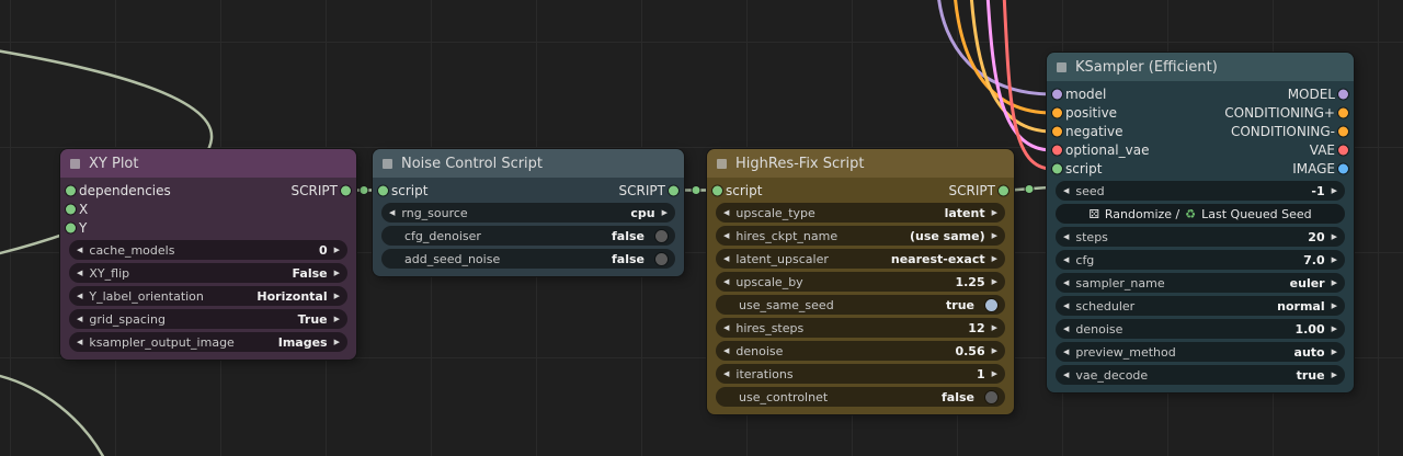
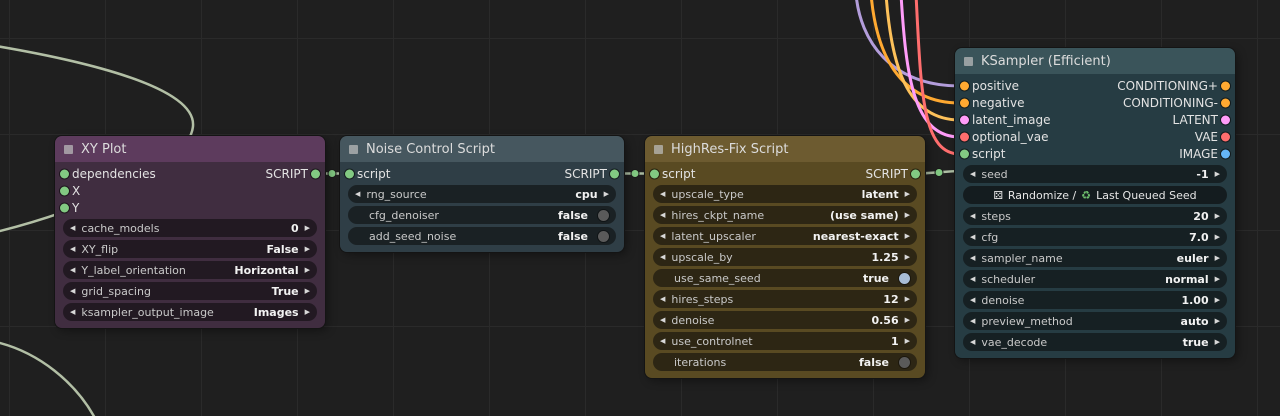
  XY Plot
  dependencies
  SCRIPT
  X
  Y
  ◀
  cache_models
  0
  ▶
  ◀
  XY_flip
  False
  ▶
  ◀
  Y_label_orientation
  Horizontal
  ▶
  ◀
  grid_spacing
  True
  ▶
  ◀
  ksampler_output_image
  Images
  ▶
  Noise Control Script
  script
  SCRIPT
  ◀
  rng_source
  cpu
  ▶
  cfg_denoiser
  false
  add_seed_noise
  false
  HighRes-Fix Script
  script
  SCRIPT
  ◀
  upscale_type
  latent
  ▶
  ◀
  hires_ckpt_name
  (use same)
  ▶
  ◀
  latent_upscaler
  nearest-exact
  ▶
  ◀
  upscale_by
  1.25
  ▶
  use_same_seed
  true
  ◀
  hires_steps
  12
  ▶
  ◀
  denoise
  0.56
  ▶
  ◀
- iterations
+ use_controlnet
  1
  ▶
- use_controlnet
+ iterations
  false
  KSampler (Efficient)
- model
- MODEL
  positive
  CONDITIONING+
  negative
  CONDITIONING-
+ latent_image
+ LATENT
  optional_vae
  VAE
  script
  IMAGE
  ◀
  seed
  -1
  ▶
  ⚄
  Randomize /
  ♻
  Last Queued Seed
  ◀
  steps
  20
  ▶
  ◀
  cfg
  7.0
  ▶
  ◀
  sampler_name
  euler
  ▶
  ◀
  scheduler
  normal
  ▶
  ◀
  denoise
  1.00
  ▶
  ◀
  preview_method
  auto
  ▶
  ◀
  vae_decode
  true
  ▶
